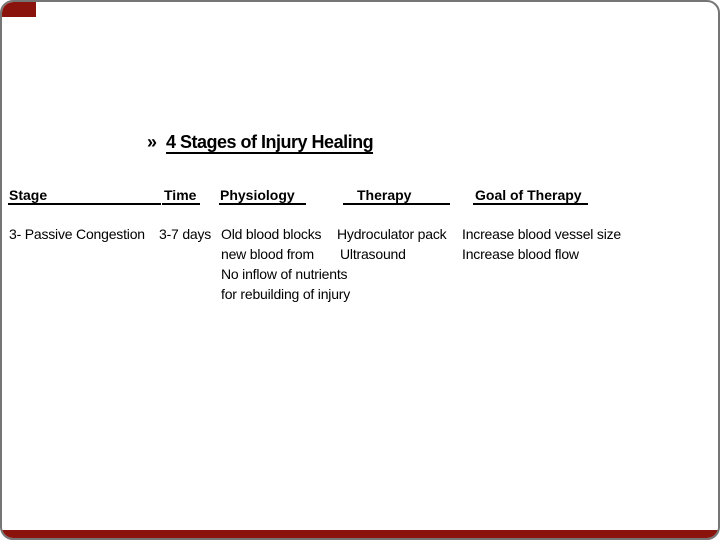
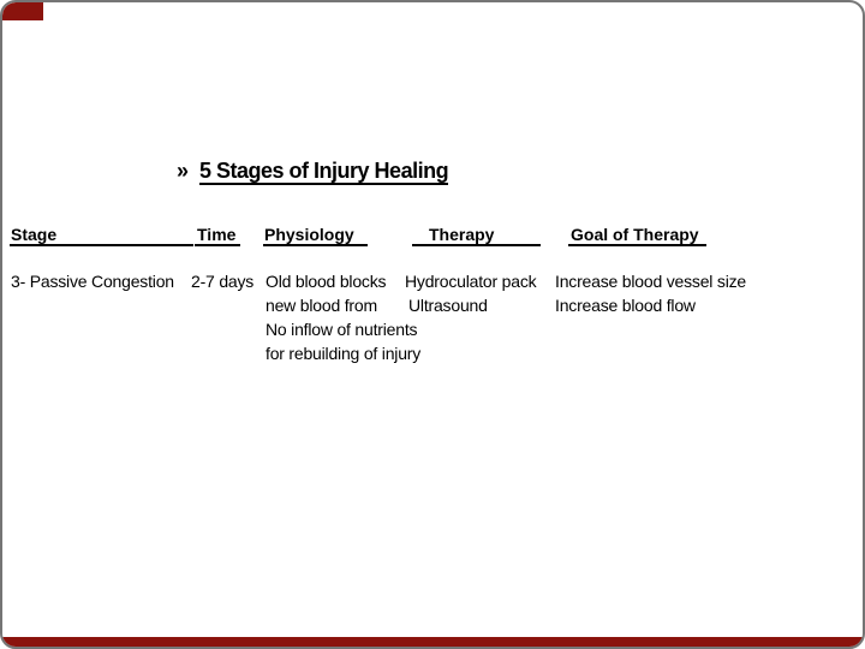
- » 4 Stages of Injury Healing
+ » 5 Stages of Injury Healing
  Stage
  Time
  Physiology
  Therapy
  Goal of Therapy
  3- Passive Congestion
- 3-7 days
+ 2-7 days
  Old blood blocks
  new blood from
  No inflow of nutrients
  for rebuilding of injury
  Hydroculator pack
  Ultrasound
  Increase blood vessel size
  Increase blood flow
